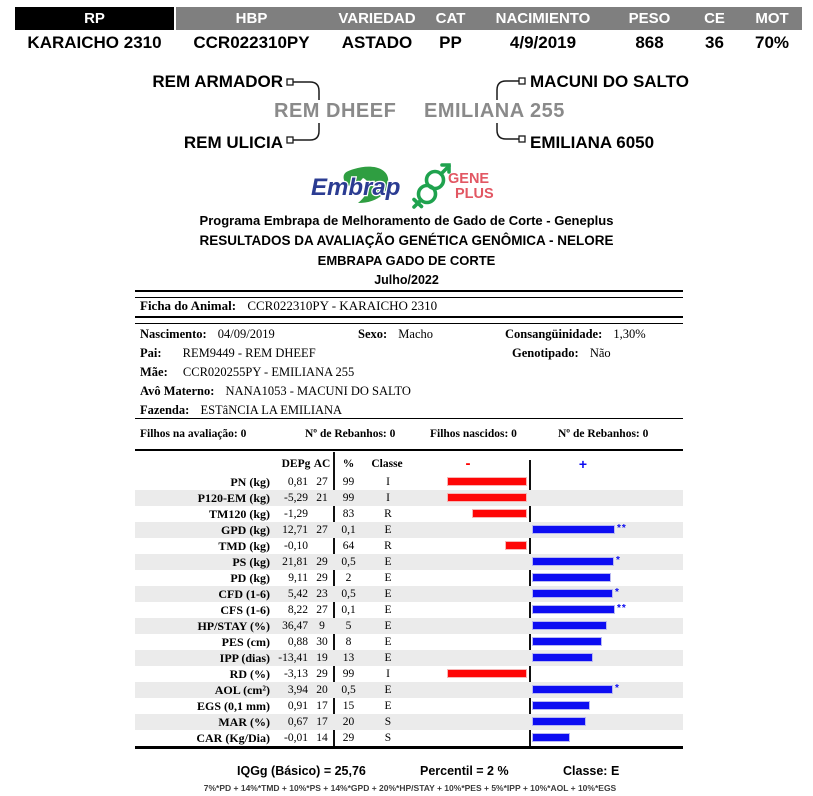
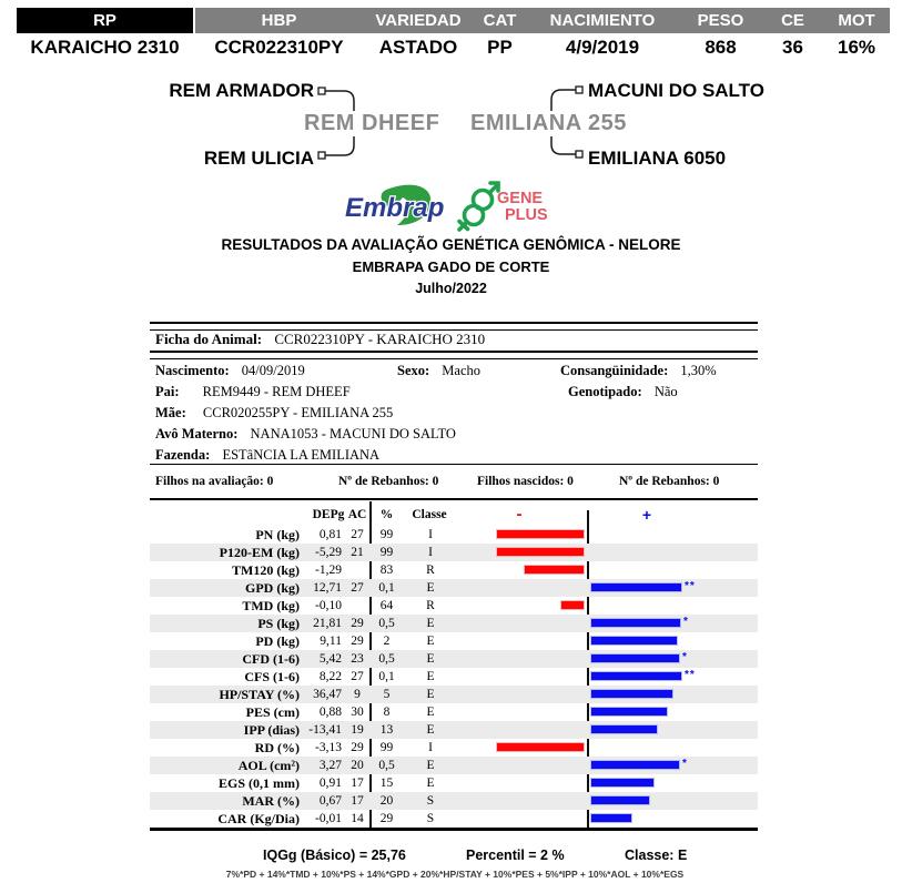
  RP
  HBP
  VARIEDAD
  CAT
  NACIMIENTO
  PESO
  CE
  MOT
  KARAICHO 2310
  CCR022310PY
  ASTADO
  PP
  4/9/2019
  868
  36
- 70%
+ 16%
  REM ARMADOR
  REM ULICIA
  REM DHEEF
  EMILIANA 255
  MACUNI DO SALTO
  EMILIANA 6050
  Embrap
  GENE
  PLUS
- Programa Embrapa de Melhoramento de Gado de Corte - Geneplus
  RESULTADOS DA AVALIAÇÃO GENÉTICA GENÔMICA - NELORE
  EMBRAPA GADO DE CORTE
  Julho/2022
  Ficha do Animal: CCR022310PY - KARAICHO 2310
  Nascimento: 04/09/2019
  Sexo: Macho
  Consangüinidade: 1,30%
  Pai: REM9449 - REM DHEEF
  Genotipado: Não
  Mãe: CCR020255PY - EMILIANA 255
  Avô Materno: NANA1053 - MACUNI DO SALTO
  Fazenda: ESTâNCIA LA EMILIANA
  Filhos na avaliação: 0
  Nº de Rebanhos: 0
  Filhos nascidos: 0
  Nº de Rebanhos: 0
  DEPg
  AC
  %
  Classe
  -
  +
  PN (kg)
  0,81
  27
  99
  I
  P120-EM (kg)
  -5,29
  21
  99
  I
  TM120 (kg)
  -1,29
  83
  R
  GPD (kg)
  12,71
  27
  0,1
  E
  **
  TMD (kg)
  -0,10
  64
  R
  PS (kg)
  21,81
  29
  0,5
  E
  *
  PD (kg)
  9,11
  29
  2
  E
  CFD (1-6)
  5,42
  23
  0,5
  E
  *
  CFS (1-6)
  8,22
  27
  0,1
  E
  **
  HP/STAY (%)
  36,47
  9
  5
  E
  PES (cm)
  0,88
  30
  8
  E
  IPP (dias)
  -13,41
  19
  13
  E
  RD (%)
  -3,13
  29
  99
  I
  AOL (cm²)
- 3,94
+ 3,27
  20
  0,5
  E
  *
  EGS (0,1 mm)
  0,91
  17
  15
  E
  MAR (%)
  0,67
  17
  20
  S
  CAR (Kg/Dia)
  -0,01
  14
  29
  S
  IQGg (Básico) = 25,76
  Percentil = 2 %
  Classe: E
  7%*PD + 14%*TMD + 10%*PS + 14%*GPD + 20%*HP/STAY + 10%*PES + 5%*IPP + 10%*AOL + 10%*EGS
